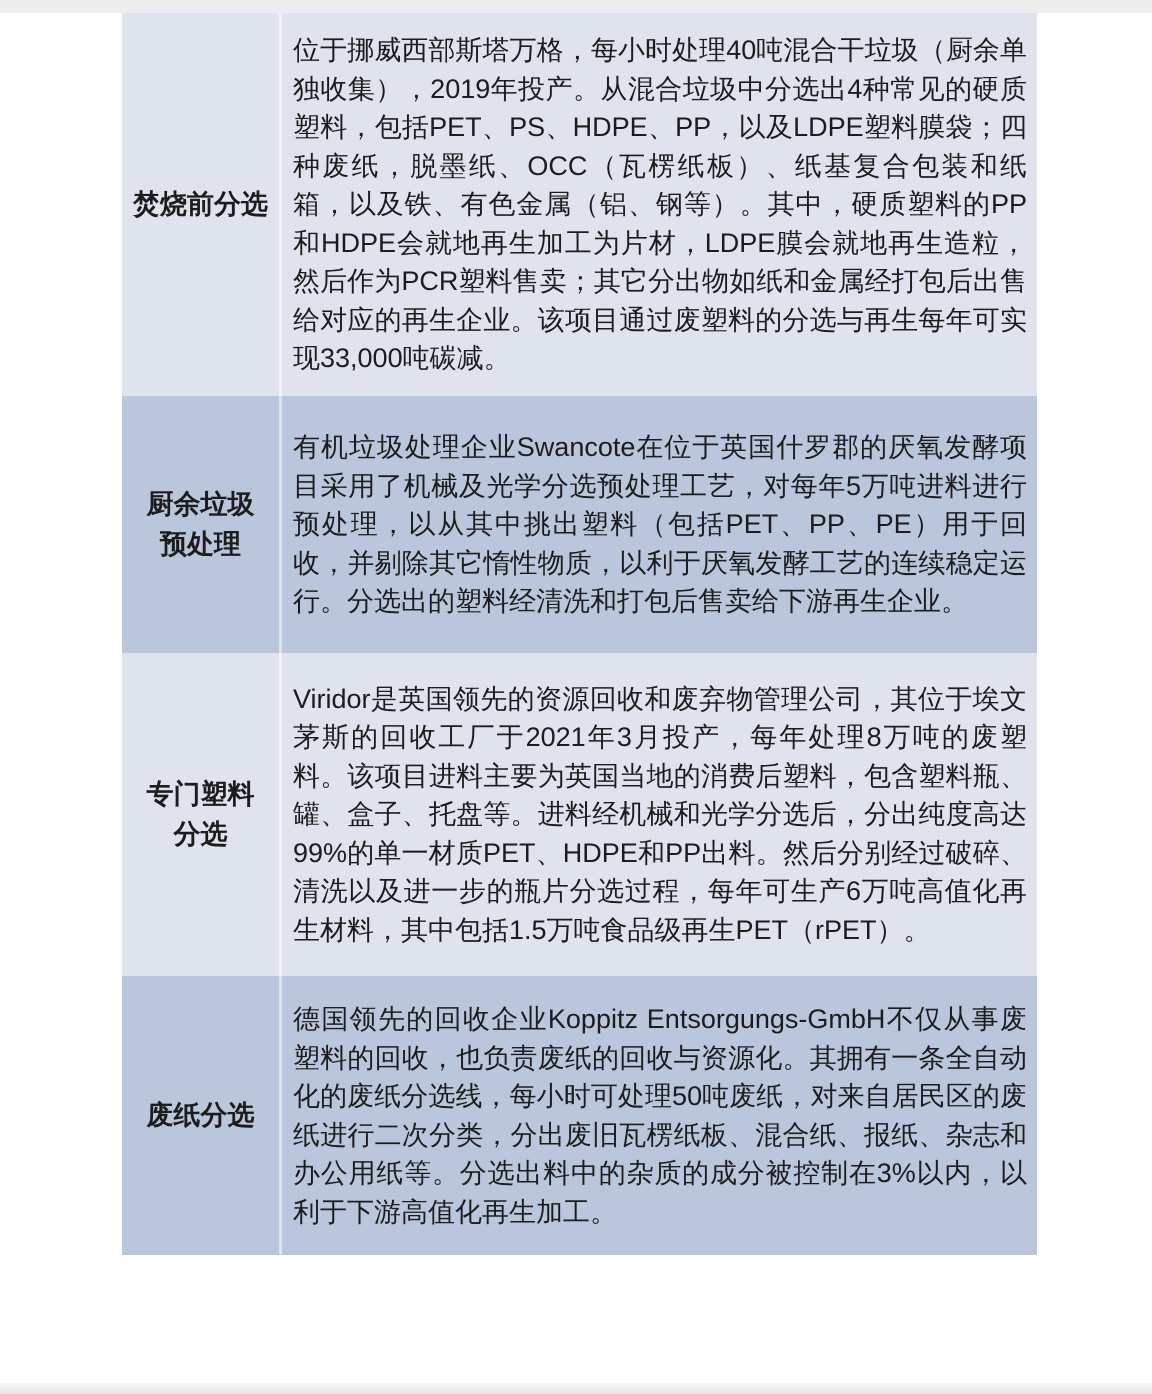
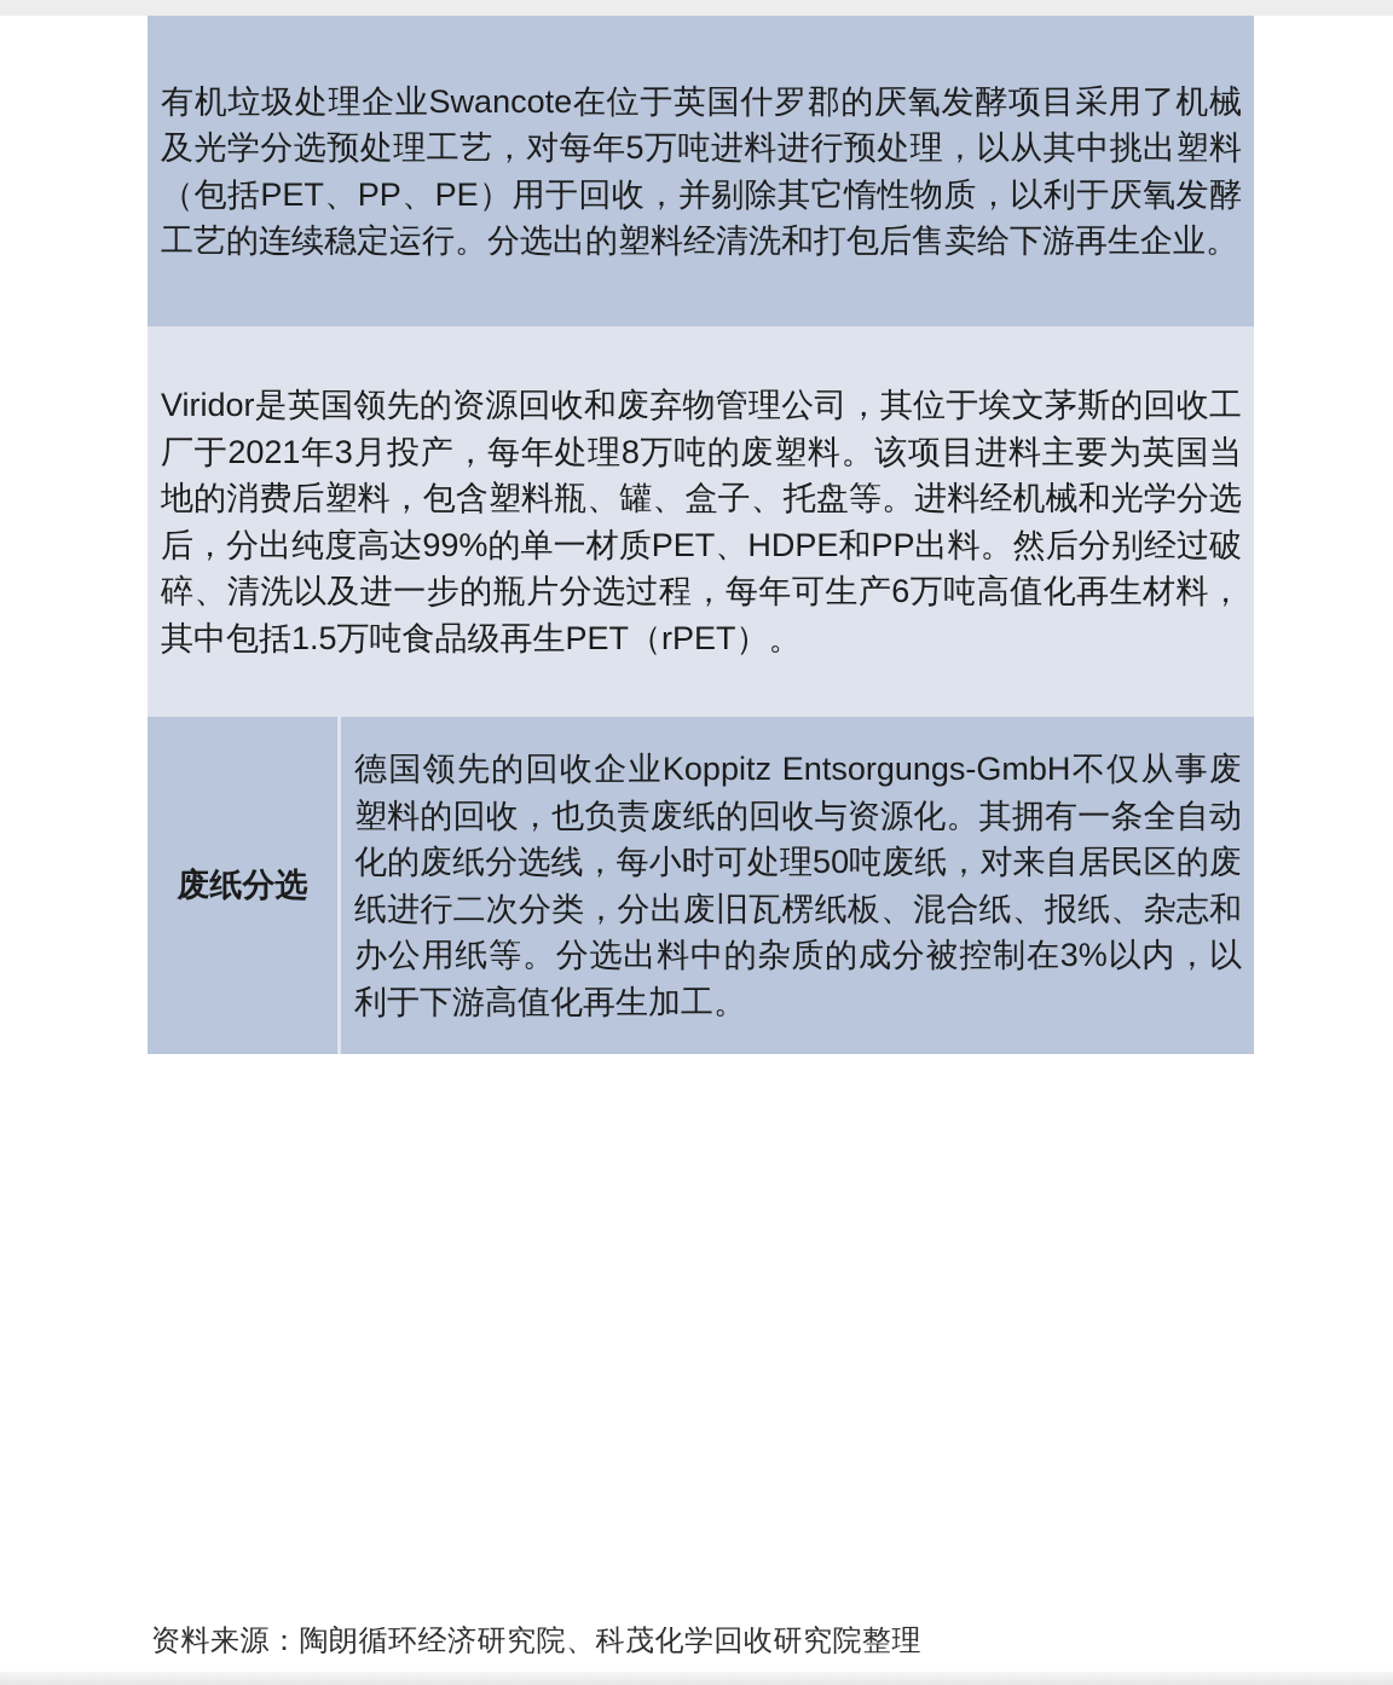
- 焚烧前分选
- 位于挪威西部斯塔万格，每小时处理40吨混合干垃圾（厨余单独收集），2019年投产。从混合垃圾中分选出4种常见的硬质塑料，包括PET、PS、HDPE、PP，以及LDPE塑料膜袋；四种废纸，脱墨纸、OCC（瓦楞纸板）、纸基复合包装和纸箱，以及铁、有色金属（铝、钢等）。其中，硬质塑料的PP和HDPE会就地再生加工为片材，LDPE膜会就地再生造粒，然后作为PCR塑料售卖；其它分出物如纸和金属经打包后出售给对应的再生企业。该项目通过废塑料的分选与再生每年可实现33,000吨碳减。
- 厨余垃圾
- 预处理
  有机垃圾处理企业Swancote在位于英国什罗郡的厌氧发酵项目采用了机械及光学分选预处理工艺，对每年5万吨进料进行预处理，以从其中挑出塑料（包括PET、PP、PE）用于回收，并剔除其它惰性物质，以利于厌氧发酵工艺的连续稳定运行。分选出的塑料经清洗和打包后售卖给下游再生企业。
- 专门塑料
- 分选
  Viridor是英国领先的资源回收和废弃物管理公司，其位于埃文茅斯的回收工厂于2021年3月投产，每年处理8万吨的废塑料。该项目进料主要为英国当地的消费后塑料，包含塑料瓶、罐、盒子、托盘等。进料经机械和光学分选后，分出纯度高达99%的单一材质PET、HDPE和PP出料。然后分别经过破碎、清洗以及进一步的瓶片分选过程，每年可生产6万吨高值化再生材料，其中包括1.5万吨食品级再生PET（rPET）。
  废纸分选
  德国领先的回收企业Koppitz Entsorgungs-GmbH不仅从事废塑料的回收，也负责废纸的回收与资源化。其拥有一条全自动化的废纸分选线，每小时可处理50吨废纸，对来自居民区的废纸进行二次分类，分出废旧瓦楞纸板、混合纸、报纸、杂志和办公用纸等。分选出料中的杂质的成分被控制在3%以内，以利于下游高值化再生加工。
+ 资料来源：陶朗循环经济研究院、科茂化学回收研究院整理
